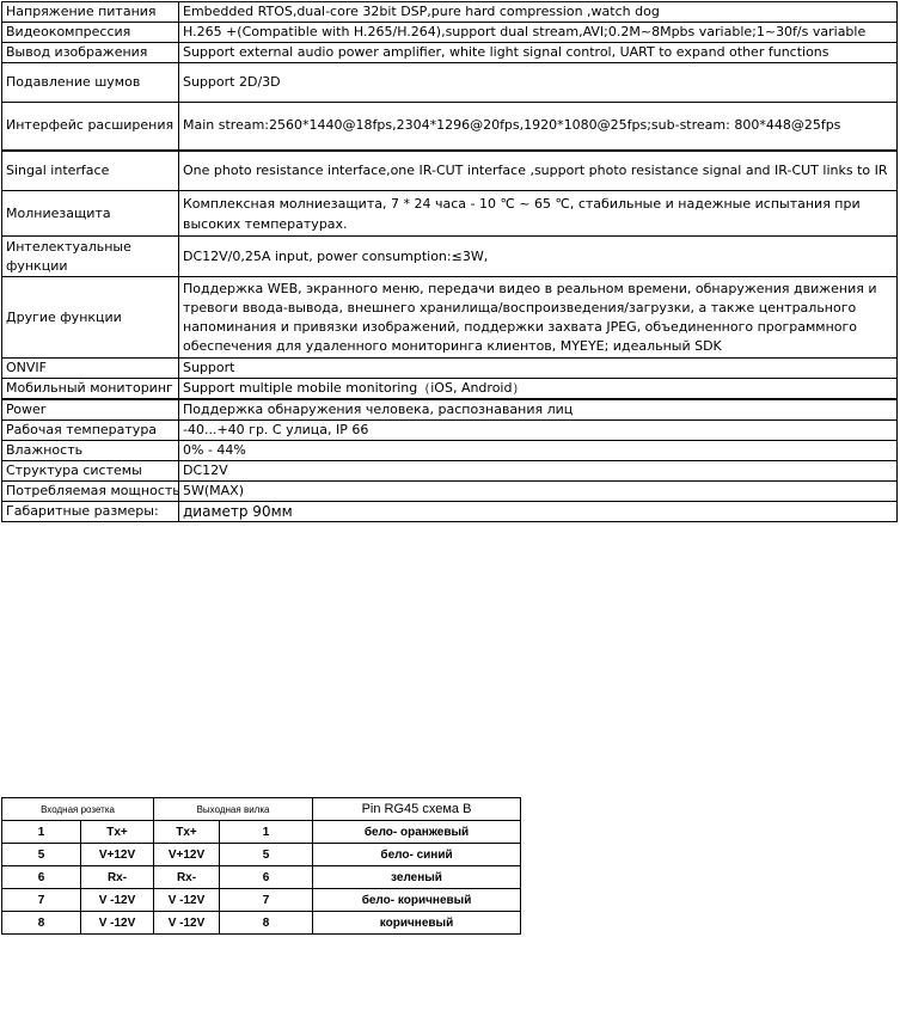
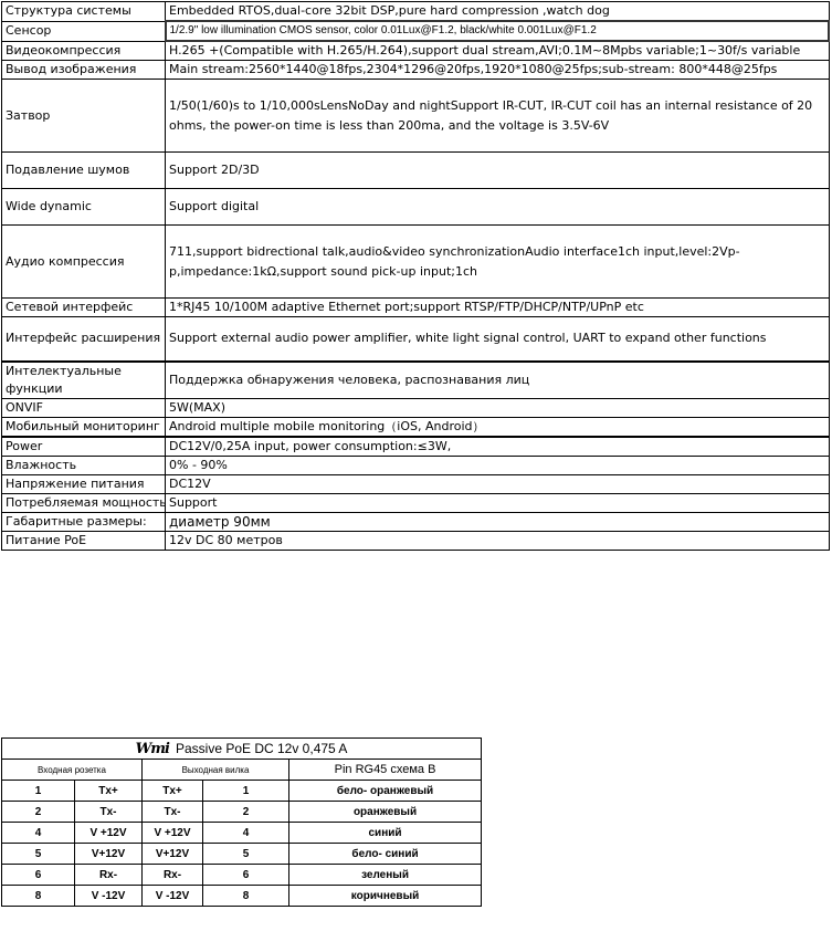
- Напряжение питания	Embedded RTOS,dual-core 32bit DSP,pure hard compression ,watch dog
+ Структура системы	Embedded RTOS,dual-core 32bit DSP,pure hard compression ,watch dog
+ Сенсор	1/2.9" low illumination CMOS sensor, color 0.01Lux@F1.2, black/white 0.001Lux@F1.2
- Видеокомпрессия	H.265 +(Compatible with H.265/H.264),support dual stream,AVI;0.2M~8Mpbs variable;1~30f/s variable
+ Видеокомпрессия	H.265 +(Compatible with H.265/H.264),support dual stream,AVI;0.1M~8Mpbs variable;1~30f/s variable
- Вывод изображения	Support external audio power amplifier, white light signal control, UART to expand other functions
+ Вывод изображения	Main stream:2560*1440@18fps,2304*1296@20fps,1920*1080@25fps;sub-stream: 800*448@25fps
+ Затвор	1/50(1/60)s to 1/10,000sLensNoDay and nightSupport IR-CUT, IR-CUT coil has an internal resistance of 20 ohms, the power-on time is less than 200ma, and the voltage is 3.5V-6V
  Подавление шумов	Support 2D/3D
+ Wide dynamic	Support digital
+ Аудио компрессия	711,support bidrectional talk,audio&video synchronizationAudio interface1ch input,level:2Vp-p,impedance:1kΩ,support sound pick-up input;1ch
+ Сетевой интерфейс	1*RJ45 10/100M adaptive Ethernet port;support RTSP/FTP/DHCP/NTP/UPnP etc
- Интерфейс расширения	Main stream:2560*1440@18fps,2304*1296@20fps,1920*1080@25fps;sub-stream: 800*448@25fps
+ Интерфейс расширения	Support external audio power amplifier, white light signal control, UART to expand other functions
- Singal interface	One photo resistance interface,one IR-CUT interface ,support photo resistance signal and IR-CUT links to IR
- Молниезащита	Комплексная молниезащита, 7 * 24 часа - 10 ℃ ~ 65 ℃, стабильные и надежные испытания при высоких температурах.
- Интелектуальные функции	DC12V/0,25A input, power consumption:≤3W,
+ Интелектуальные функции	Поддержка обнаружения человека, распознавания лиц
- Другие функции	Поддержка WEB, экранного меню, передачи видео в реальном времени, обнаружения движения и тревоги ввода-вывода, внешнего хранилища/воспроизведения/загрузки, а также центрального напоминания и привязки изображений, поддержки захвата JPEG, объединенного программного обеспечения для удаленного мониторинга клиентов, MYEYE; идеальный SDK
- ONVIF	Support
+ ONVIF	5W(MAX)
- Мобильный мониторинг	Support multiple mobile monitoring（iOS, Android）
+ Мобильный мониторинг	Android multiple mobile monitoring（iOS, Android）
- Power	Поддержка обнаружения человека, распознавания лиц
+ Power	DC12V/0,25A input, power consumption:≤3W,
- Рабочая температура	-40...+40 гр. С улица, IP 66
- Влажность	0% - 44%
+ Влажность	0% - 90%
- Структура системы	DC12V
+ Напряжение питания	DC12V
- Потребляемая мощность	5W(MAX)
+ Потребляемая мощность	Support
  Габаритные размеры:	диаметр 90мм
+ Питание PoE	12v DC 80 метров
+ Wmi Passive PoE DC 12v 0,475 A
  Входная розетка	Выходная вилка	Pin RG45 схема B
  1	Tx+	Tx+	1	бело- оранжевый
+ 2	Tx-	Tx-	2	оранжевый
+ 4	V +12V	V +12V	4	синий
  5	V+12V	V+12V	5	бело- синий
  6	Rx-	Rx-	6	зеленый
- 7	V -12V	V -12V	7	бело- коричневый
  8	V -12V	V -12V	8	коричневый
